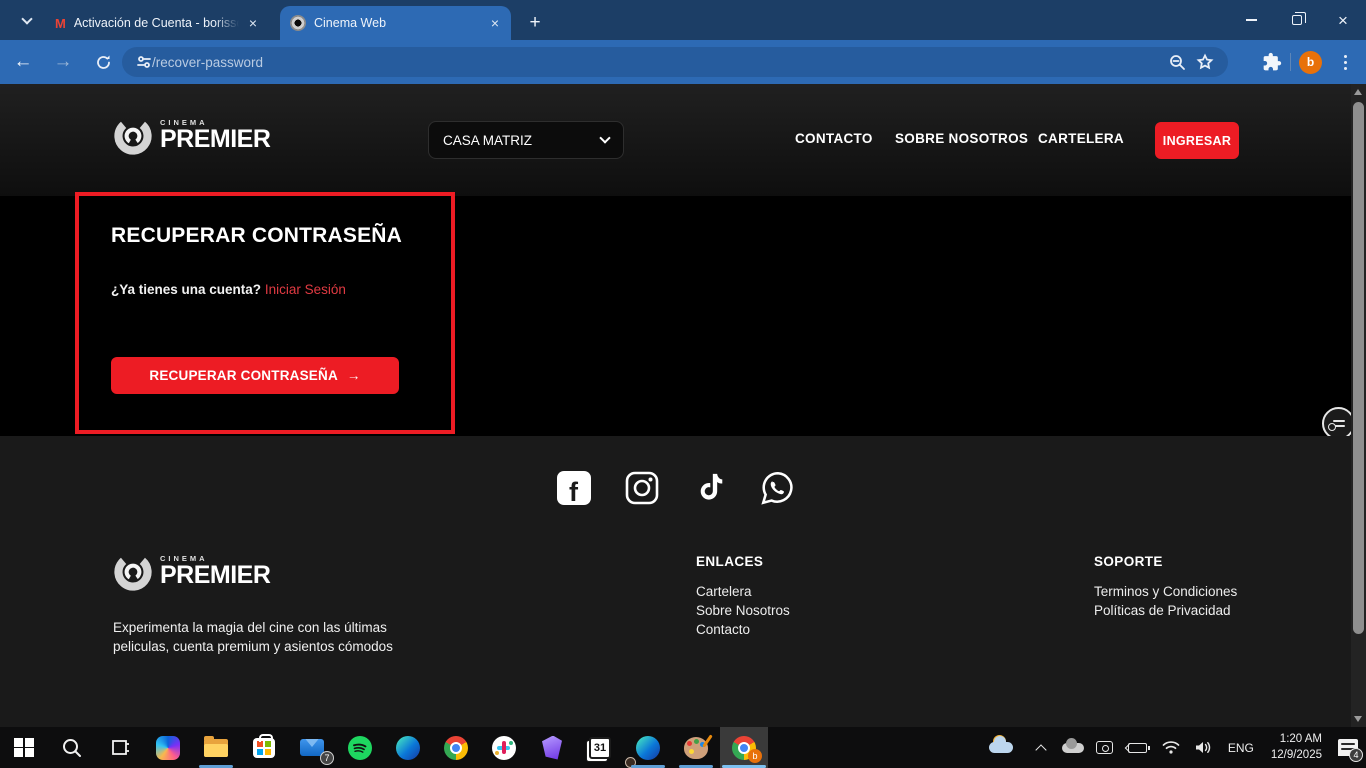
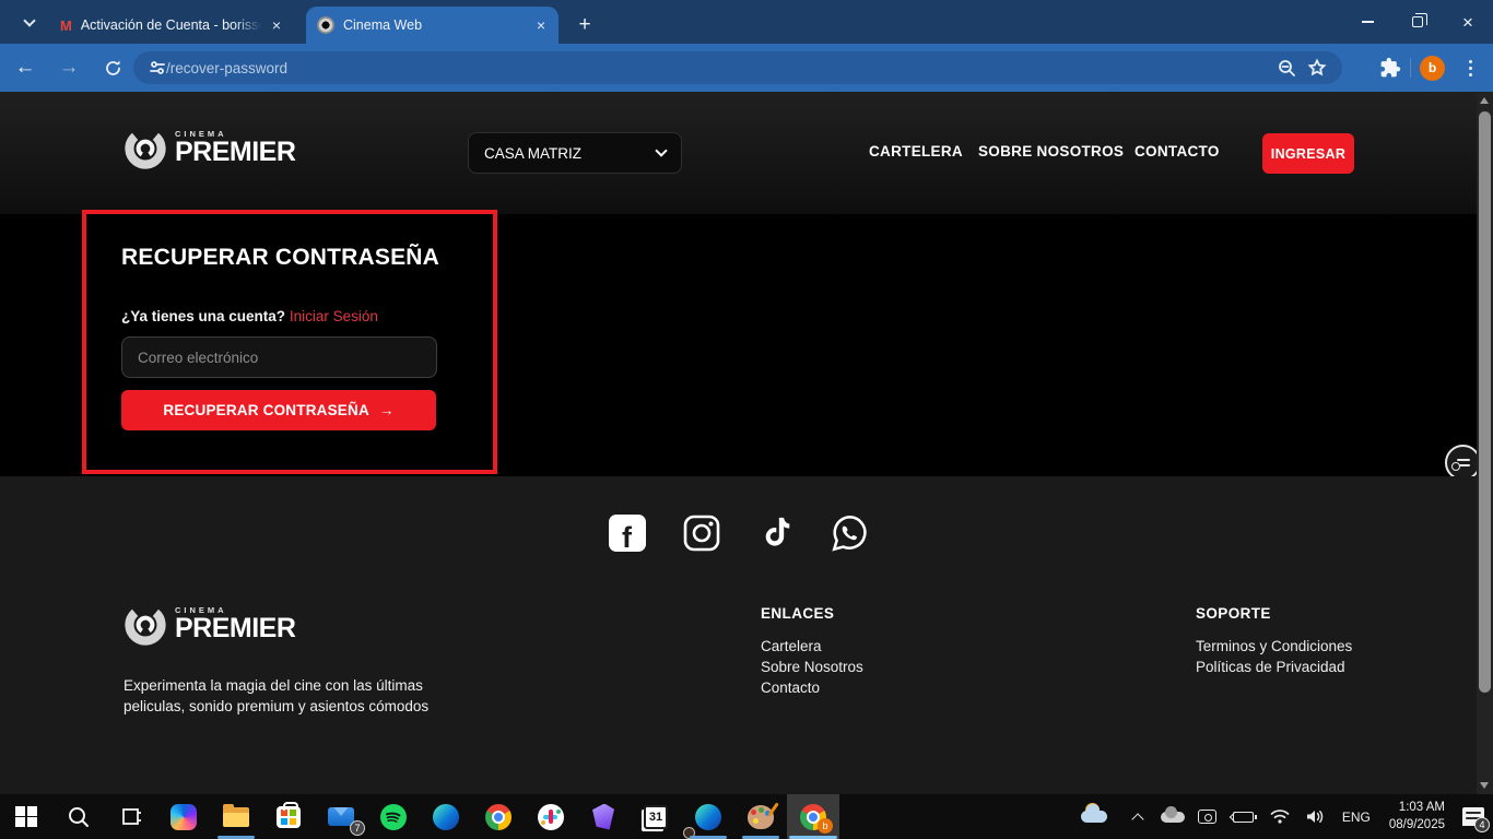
  M
  Activación de Cuenta - boriss
  ×
  Cinema Web
  ×
  +
  ×
  ←
  →
  /recover-password
  b
  CINEMA
  PREMIER
  CASA MATRIZ
- CONTACTO
+ CARTELERA
  SOBRE NOSOTROS
- CARTELERA
+ CONTACTO
  INGRESAR
  RECUPERAR CONTRASEÑA
  ¿Ya tienes una cuenta? Iniciar Sesión
+ Correo electrónico
  RECUPERAR CONTRASEÑA
  →
  f
  CINEMA
  PREMIER
- Experimenta la magia del cine con las últimas peliculas, cuenta premium y asientos cómodos
+ Experimenta la magia del cine con las últimas peliculas, sonido premium y asientos cómodos
  ENLACES
  Cartelera
  Sobre Nosotros
  Contacto
  SOPORTE
  Terminos y Condiciones
  Políticas de Privacidad
  7
  31
  b
  ENG
- 1:20 AM
+ 1:03 AM
- 12/9/2025
+ 08/9/2025
  4
